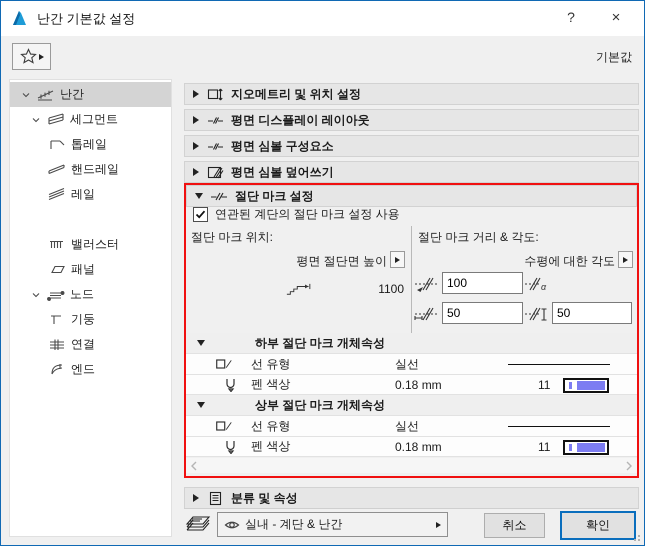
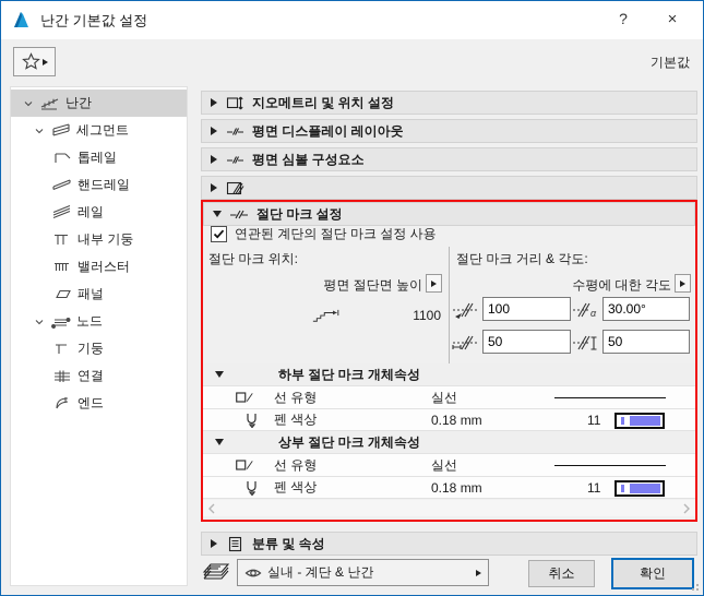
  난간 기본값 설정
  ?
  ×
  기본값
  난간
  세그먼트
  톱레일
  핸드레일
  레일
+ 내부 기둥
  밸러스터
  패널
  노드
  기둥
  연결
  엔드
  지오메트리 및 위치 설정
  평면 디스플레이 레이아웃
  평면 심볼 구성요소
- 평면 심볼 덮어쓰기
  절단 마크 설정
  연관된 계단의 절단 마크 설정 사용
  절단 마크 위치:
  절단 마크 거리 & 각도:
  평면 절단면 높이
  1100
  수평에 대한 각도
  100
  α
+ 30.00°
  50
  50
  하부 절단 마크 개체속성
  선 유형
  실선
  펜 색상
  0.18 mm
  11
  상부 절단 마크 개체속성
  선 유형
  실선
  펜 색상
  0.18 mm
  11
  분류 및 속성
  실내 - 계단 & 난간
  취소
  확인
